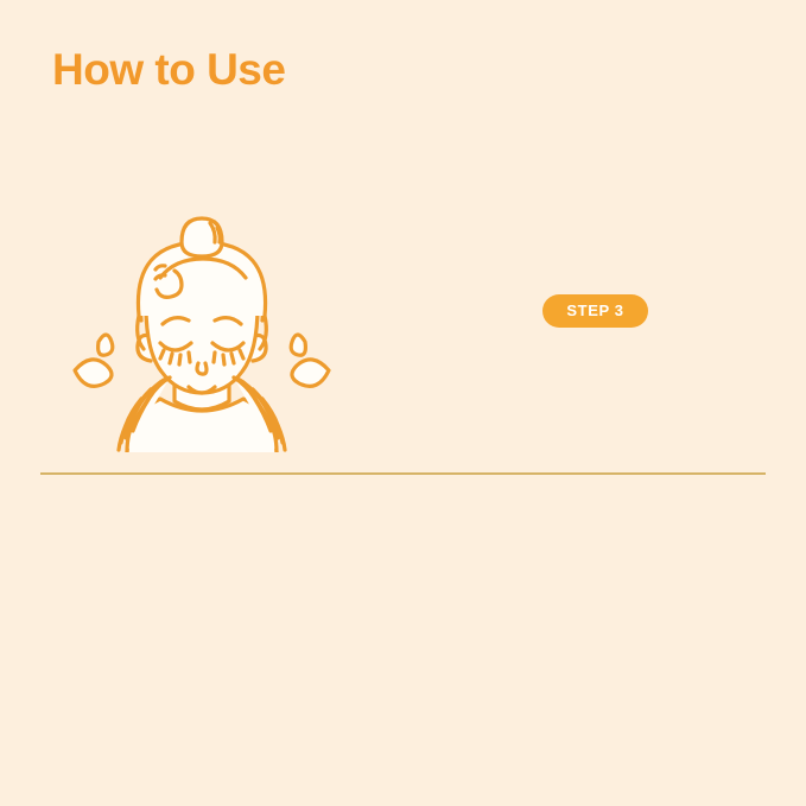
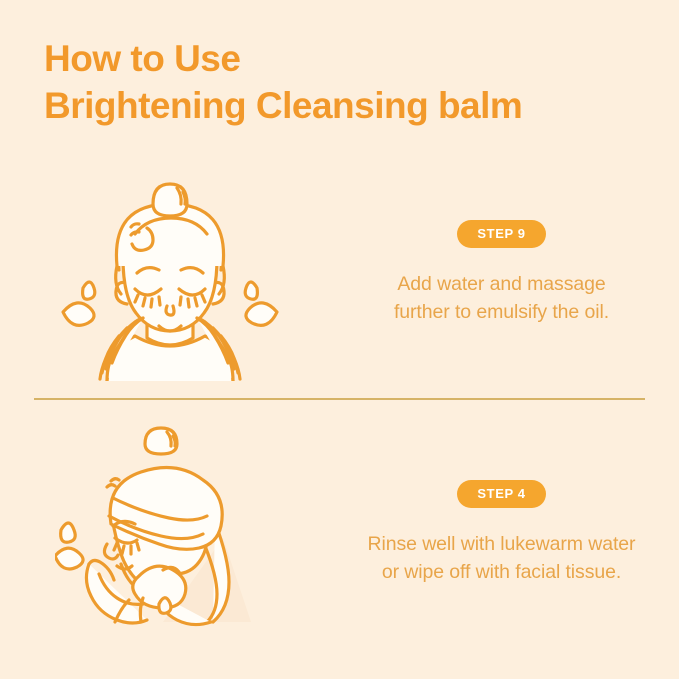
  How to Use
+ Brightening Cleansing balm
- STEP 3
+ STEP 9
+ Add water and massage
+ further to emulsify the oil.
+ STEP 4
+ Rinse well with lukewarm water
+ or wipe off with facial tissue.
